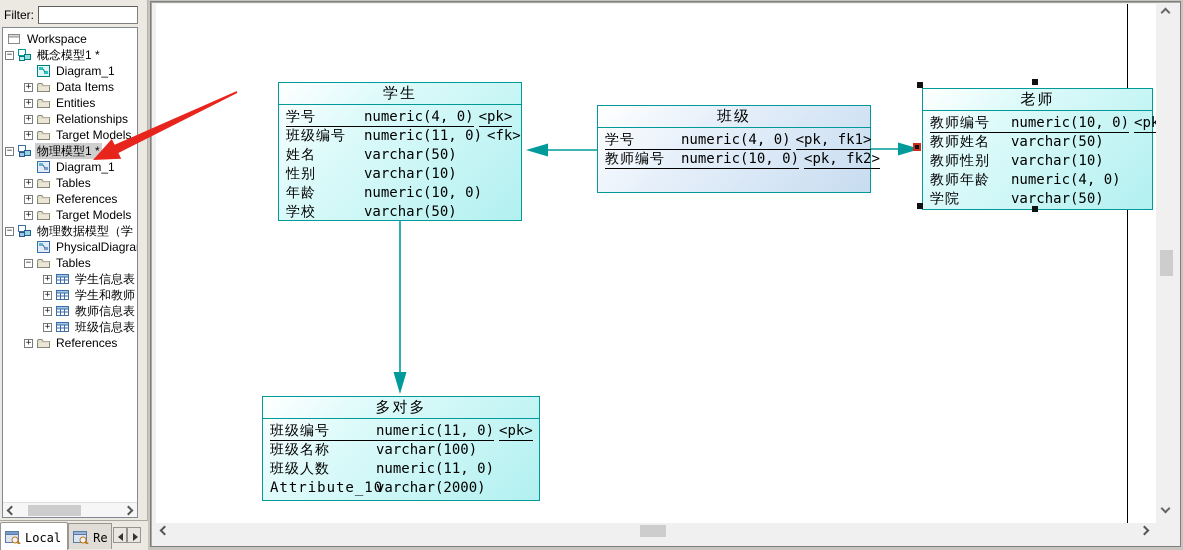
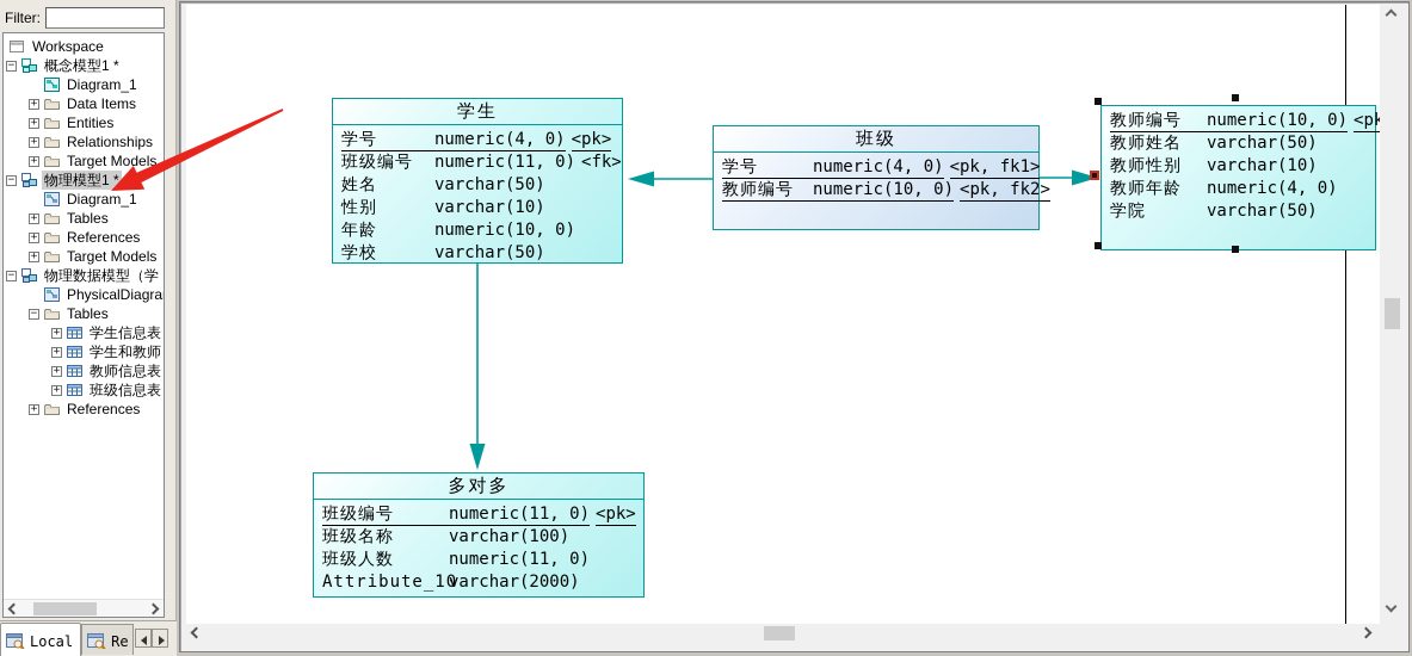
  Filter:
  Workspace
  −
  概念模型1 *
  Diagram_1
  +
  Data Items
  +
  Entities
  +
  Relationships
  +
  Target Models
  −
  物理模型1 *
  Diagram_1
  +
  Tables
  +
  References
  +
  Target Models
  −
  物理数据模型（学
  PhysicalDiagra
  −
  Tables
  +
  学生信息表
  +
  学生和教师
  +
  教师信息表
  +
  班级信息表
  +
  References
  Local
  Re
  学生
  学号 numeric(4, 0) <pk>
  班级编号 numeric(11, 0) <fk>
  姓名 varchar(50)
  性别 varchar(10)
  年龄 numeric(10, 0)
  学校 varchar(50)
  班级
  学号 numeric(4, 0) <pk, fk1>
  教师编号 numeric(10, 0) <pk, fk2>
- 老师
  教师编号 numeric(10, 0) <pk
  教师姓名 varchar(50)
  教师性别 varchar(10)
  教师年龄 numeric(4, 0)
  学院 varchar(50)
  多对多
  班级编号 numeric(11, 0) <pk>
  班级名称 varchar(100)
  班级人数 numeric(11, 0)
  Attribute_1 varchar(2000)
